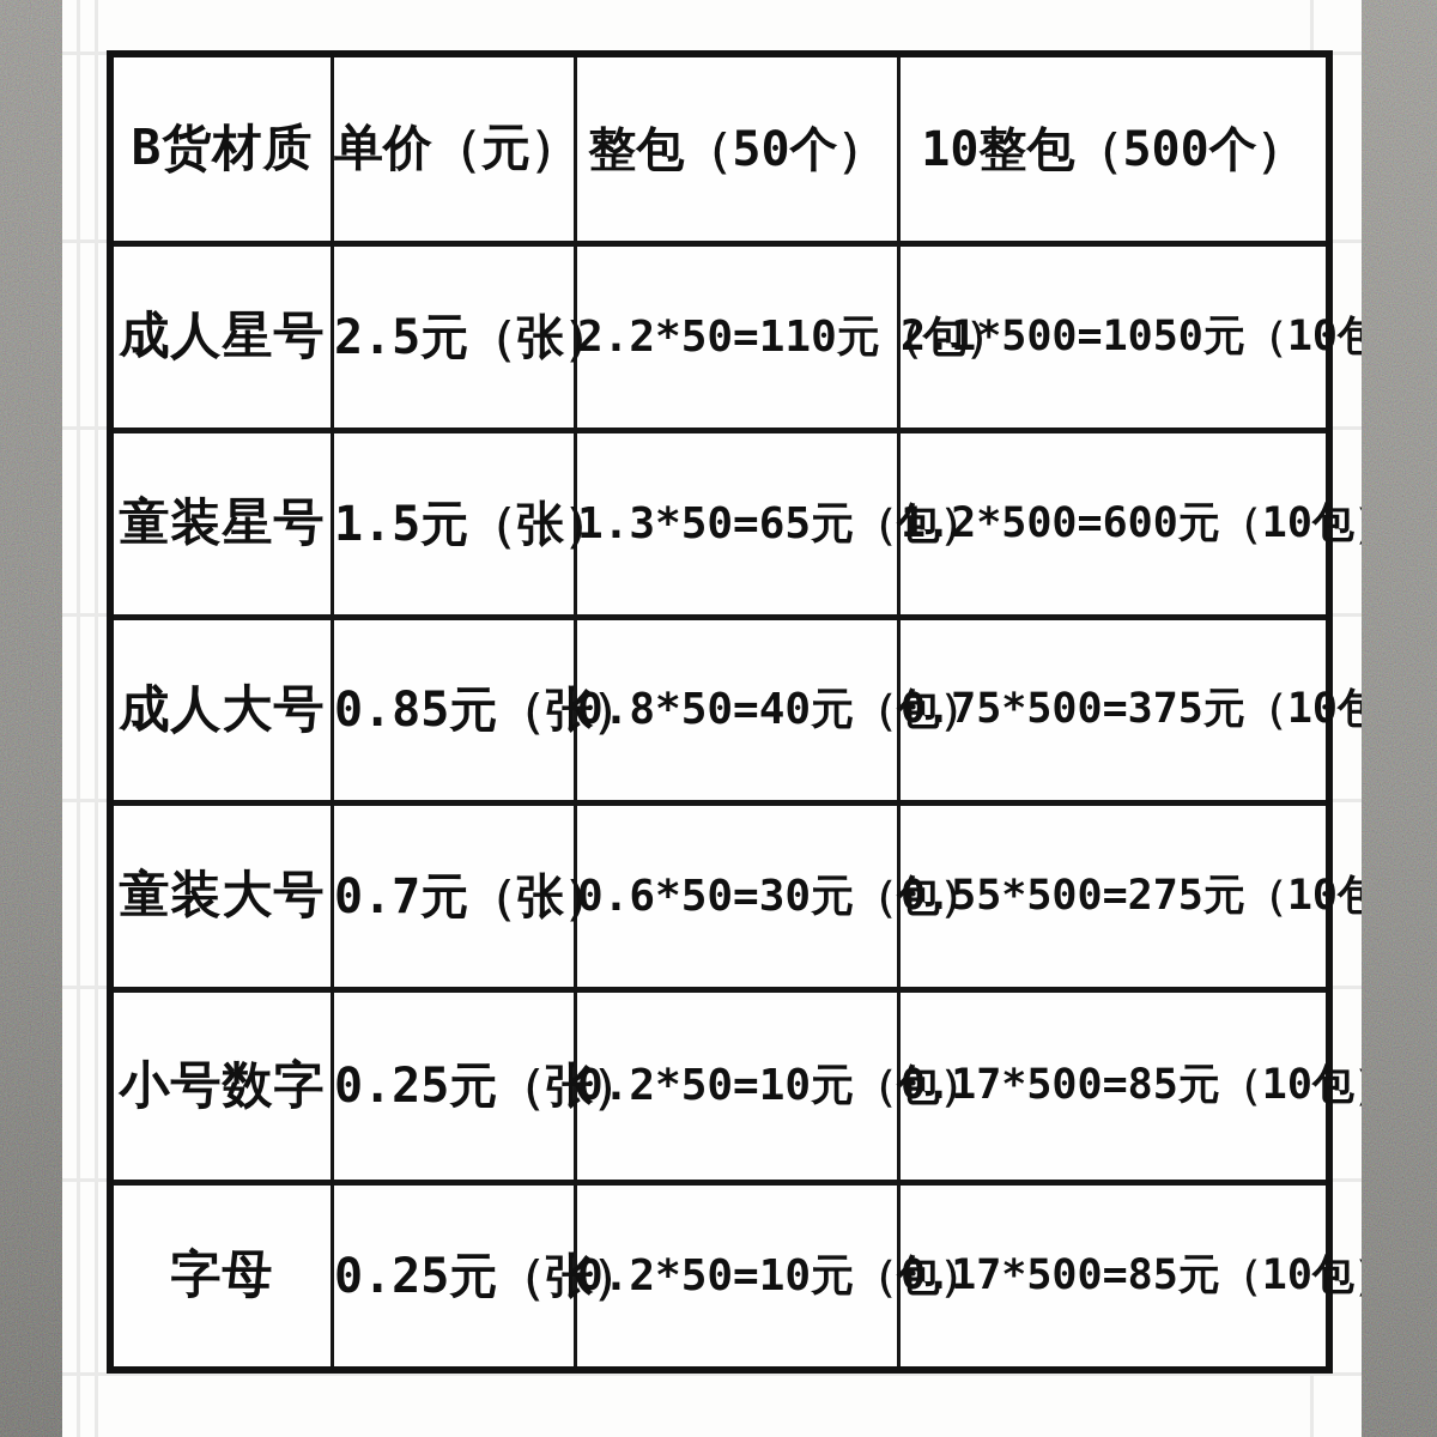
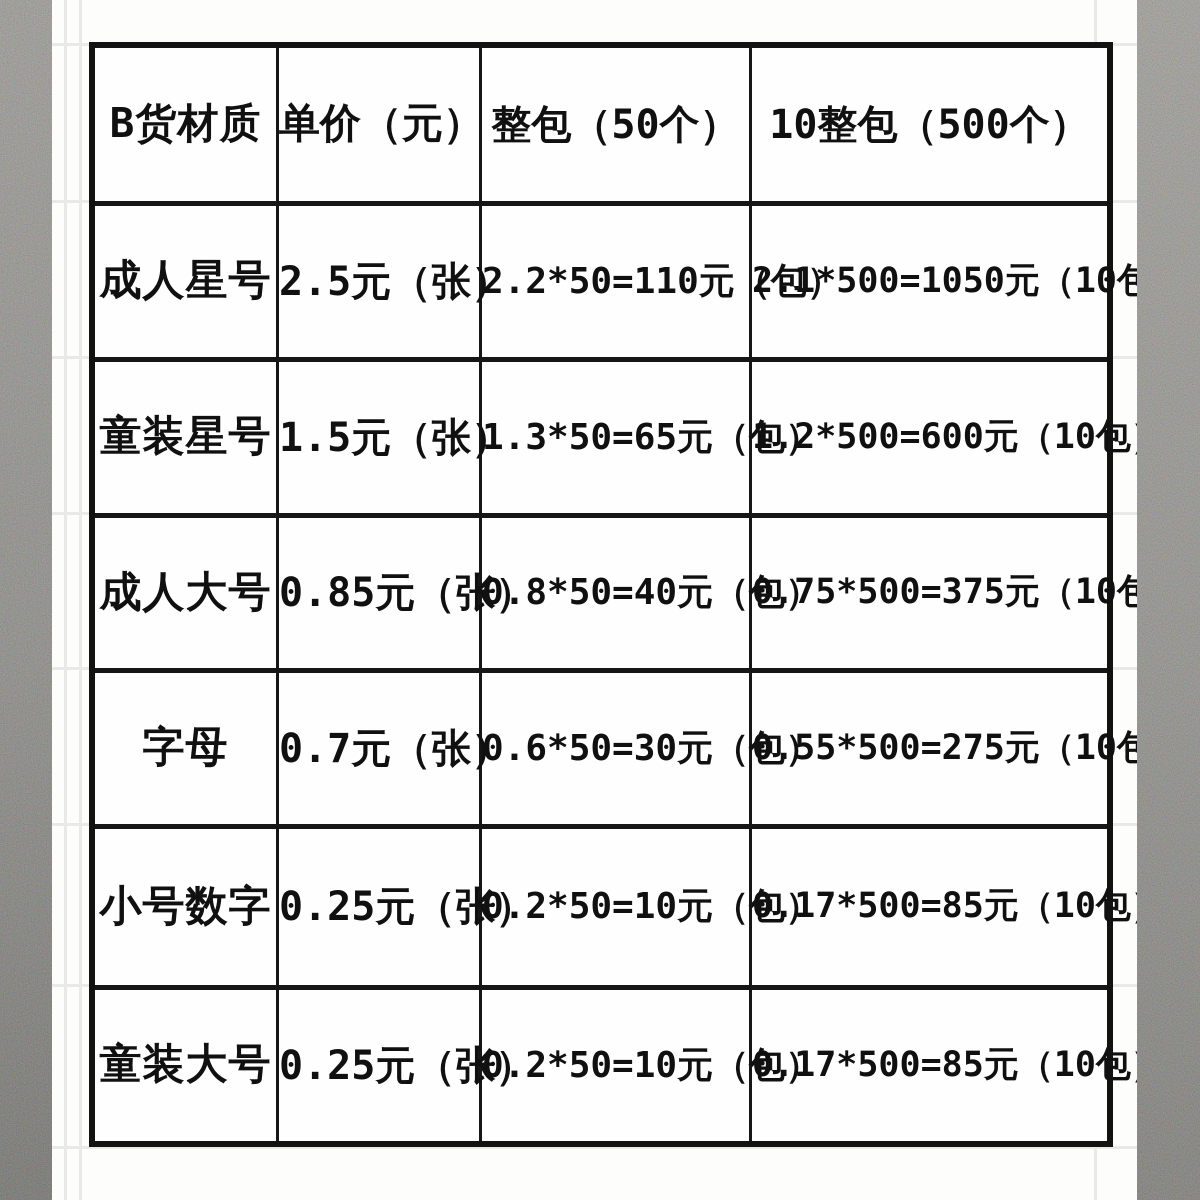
  B货材质	单价（元）	整包（50个）	10整包（500个）
  成人星号	2.5元（张	2.2*50=110元	2.1*500=1050元（10包
  童装星号	1.5元（张	1.3*50=65元（	1.2*500=600元（10包
  成人大号	0.85元（张	0.8*50=40元（	0.75*500=375元（10包
- 童装大号	0.7元（张	0.6*50=30元（	0.55*500=275元（10包
+ 字母	0.7元（张	0.6*50=30元（	0.55*500=275元（10包
  小号数字	0.25元（张	0.2*50=10元（	0.17*500=85元（10包
- 字母	0.25元（张	0.2*50=10元（	0.17*500=85元（10包
+ 童装大号	0.25元（张	0.2*50=10元（	0.17*500=85元（10包
